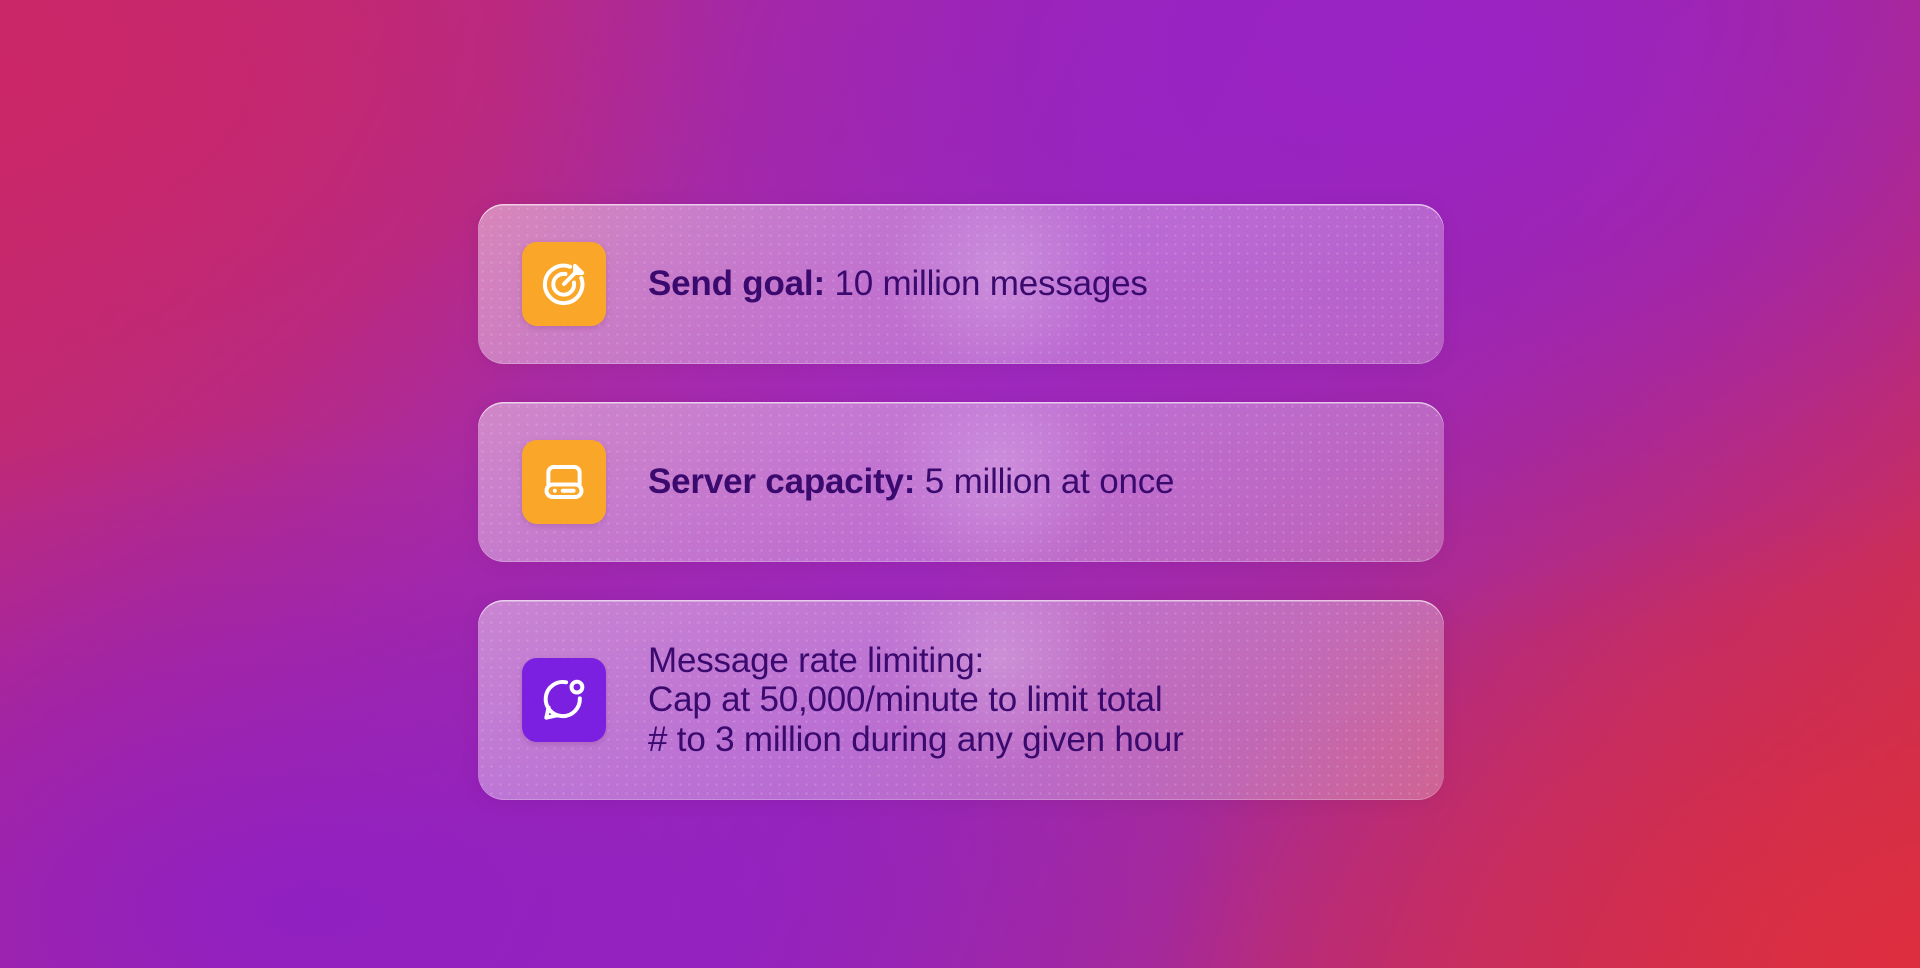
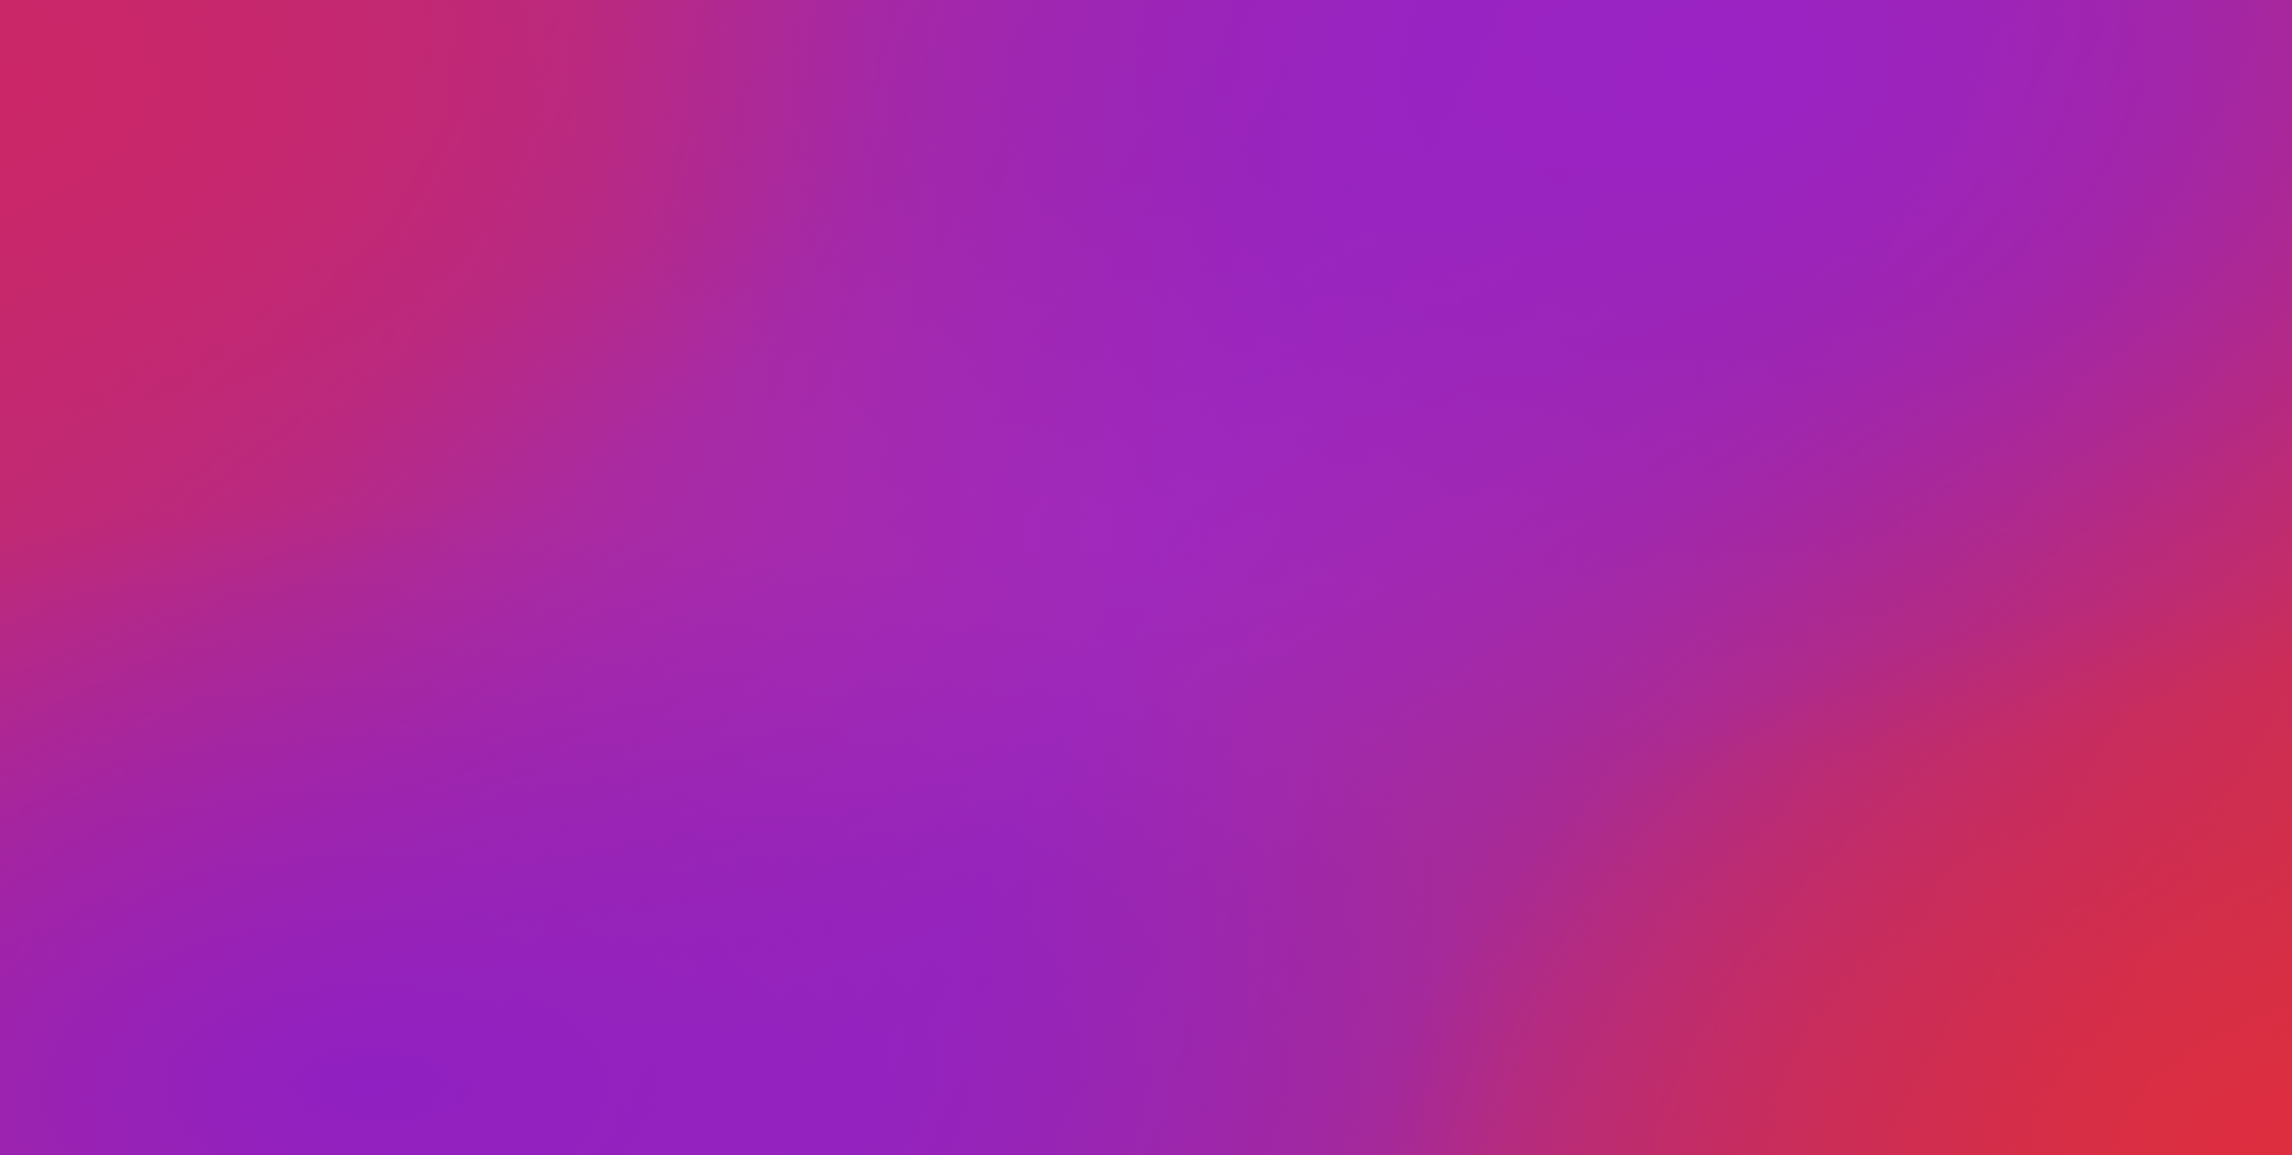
- Send goal: 10 million messages
- Server capacity: 5 million at once
- Message rate limiting:
- Cap at 50,000/minute to limit total
- # to 3 million during any given hour
